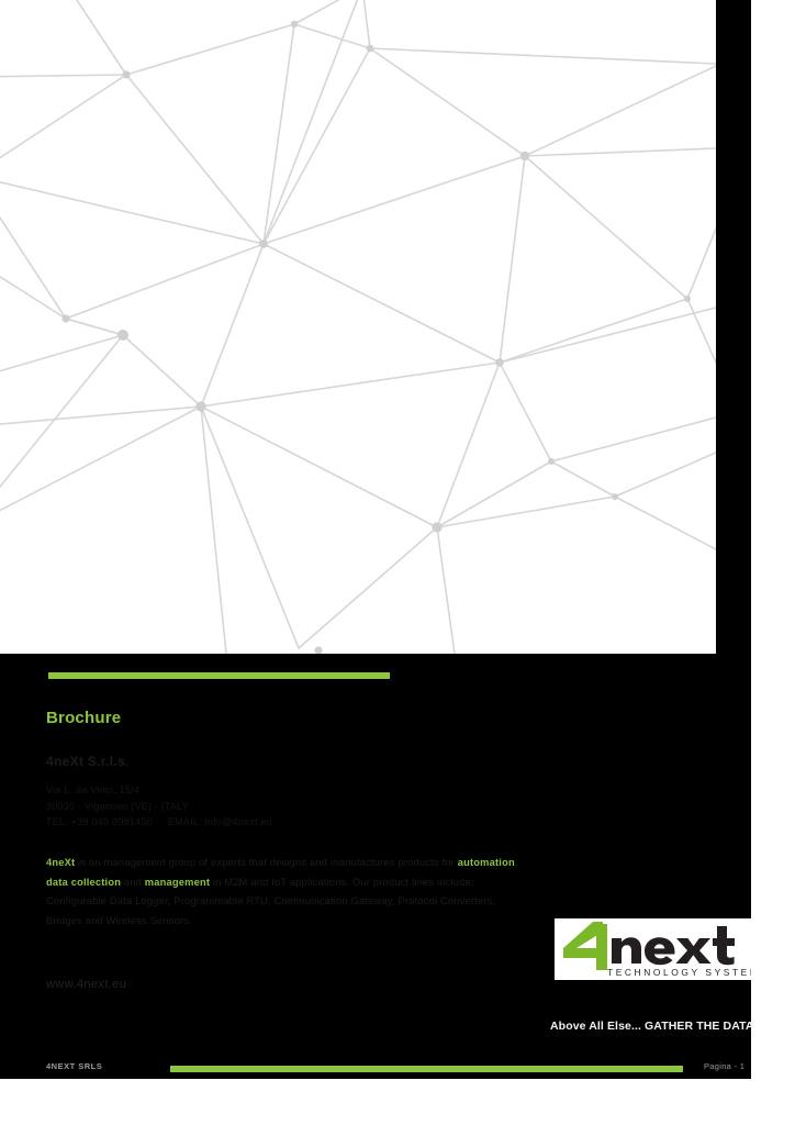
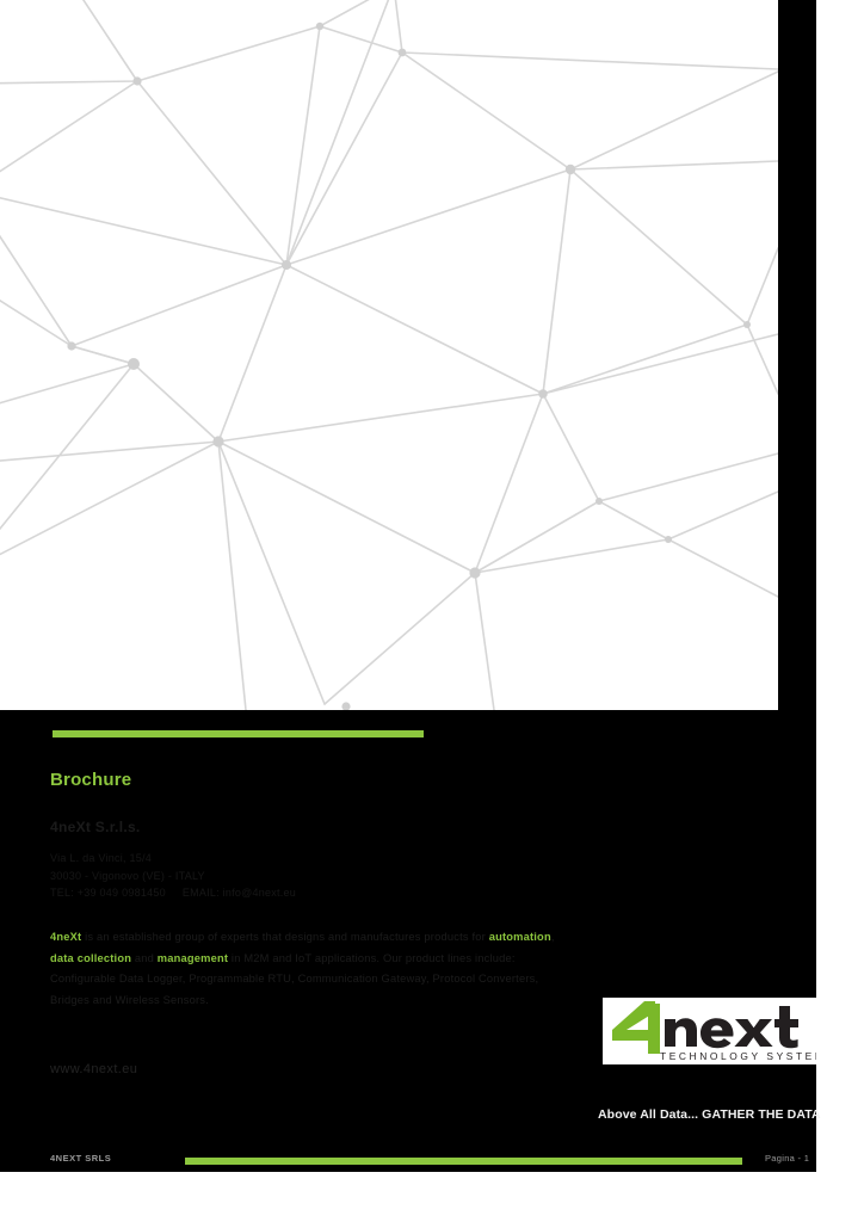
  Brochure
  4neXt S.r.l.s.
- 4neXt is an management group of experts that designs and manufactures products for automation data collection management in M2M and IoT applications. Our product lines include: Configurable Data Logger, Programmable RTU, Communication Gateway, Protocol Converters, Bridges and Wireless Sensors.
+ 4neXt is an established group of experts that designs and manufactures products for automation data collection management in M2M and IoT applications. Our product lines include: Configurable Data Logger, Programmable RTU, Communication Gateway, Protocol Converters, Bridges and Wireless Sensors.
  www.4next.eu
  TECHNOLOGY SYSTE
- Above All Else... GATHER THE DATA
+ Above All Data... GATHER THE DATA
  4NEXT SRLS
  Pagina - 1
